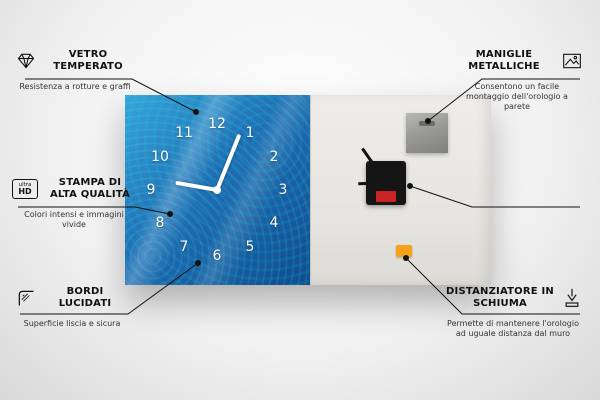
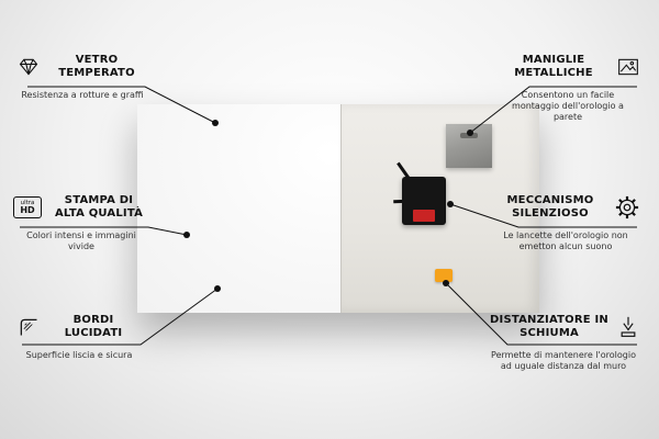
- 12
- 1
- 2
- 3
- 4
- 5
- 6
- 7
- 8
- 9
- 10
- 11
  VETRO TEMPERATO
  Resistenza a rotture e graffi
  HD
  STAMPA DI ALTA QUALITÀ
  Colori intensi e immagini vivide
  BORDI LUCIDATI
  Superficie liscia e sicura
  MANIGLIE METALLICHE
  Consentono un facile montaggio dell'orologio a parete
+ MECCANISMO SILENZIOSO
+ Le lancette dell'orologio non emetton alcun suono
  DISTANZIATORE IN SCHIUMA
  Permette di mantenere l'orologio ad uguale distanza dal muro
